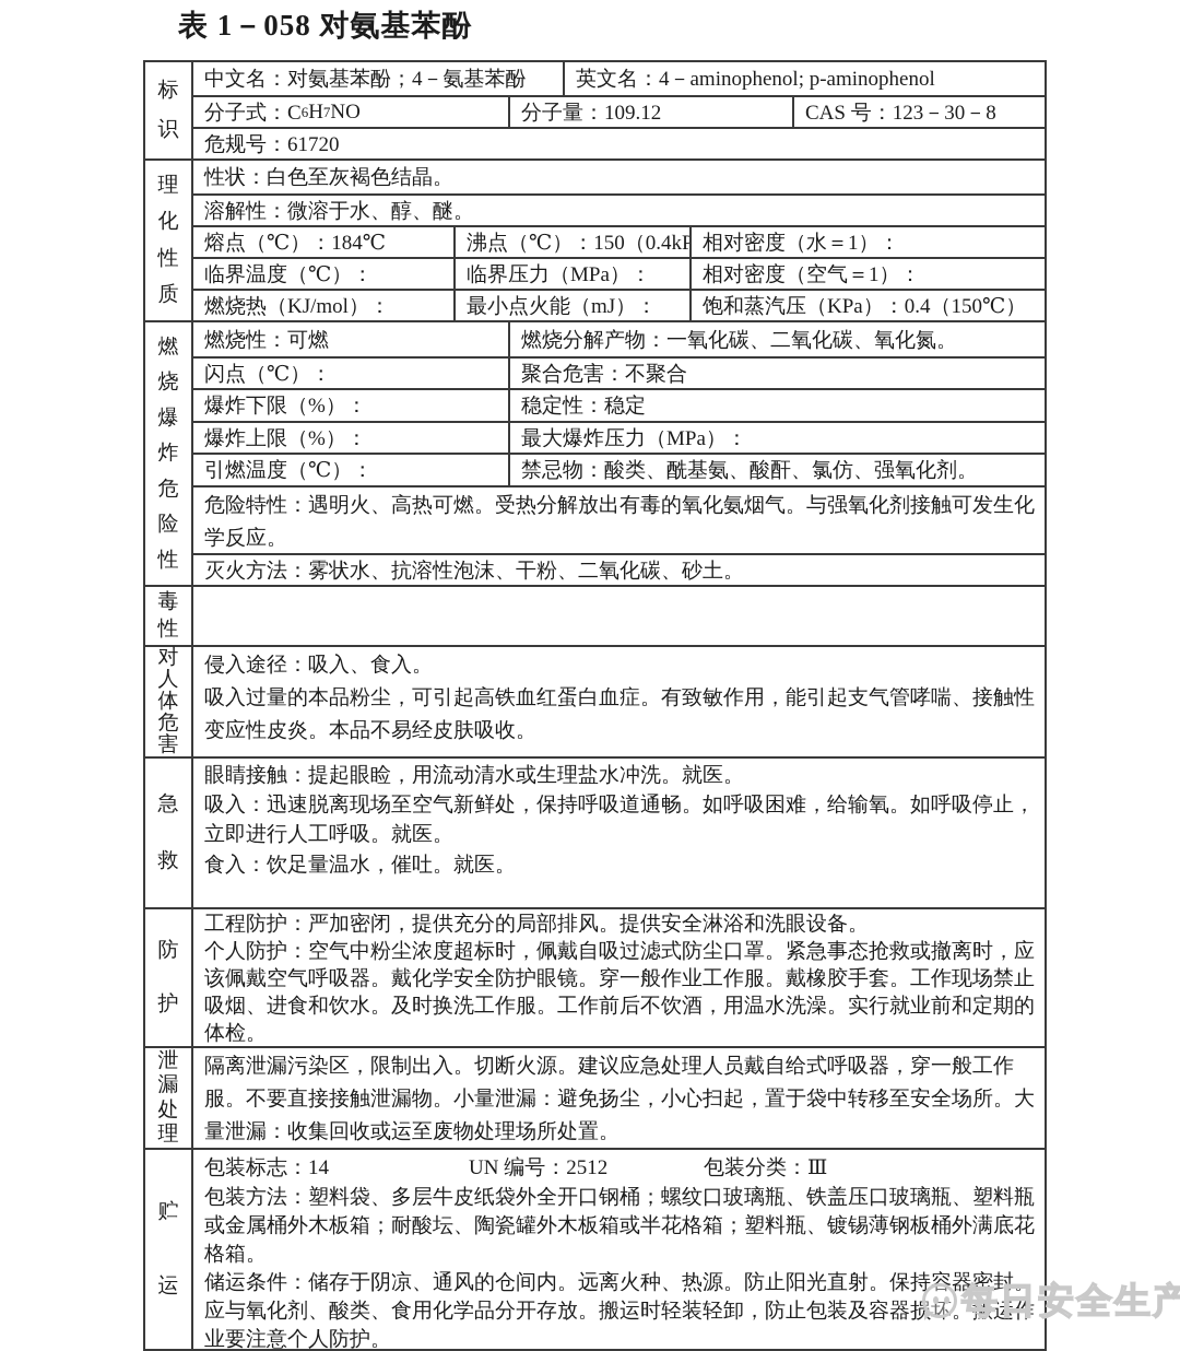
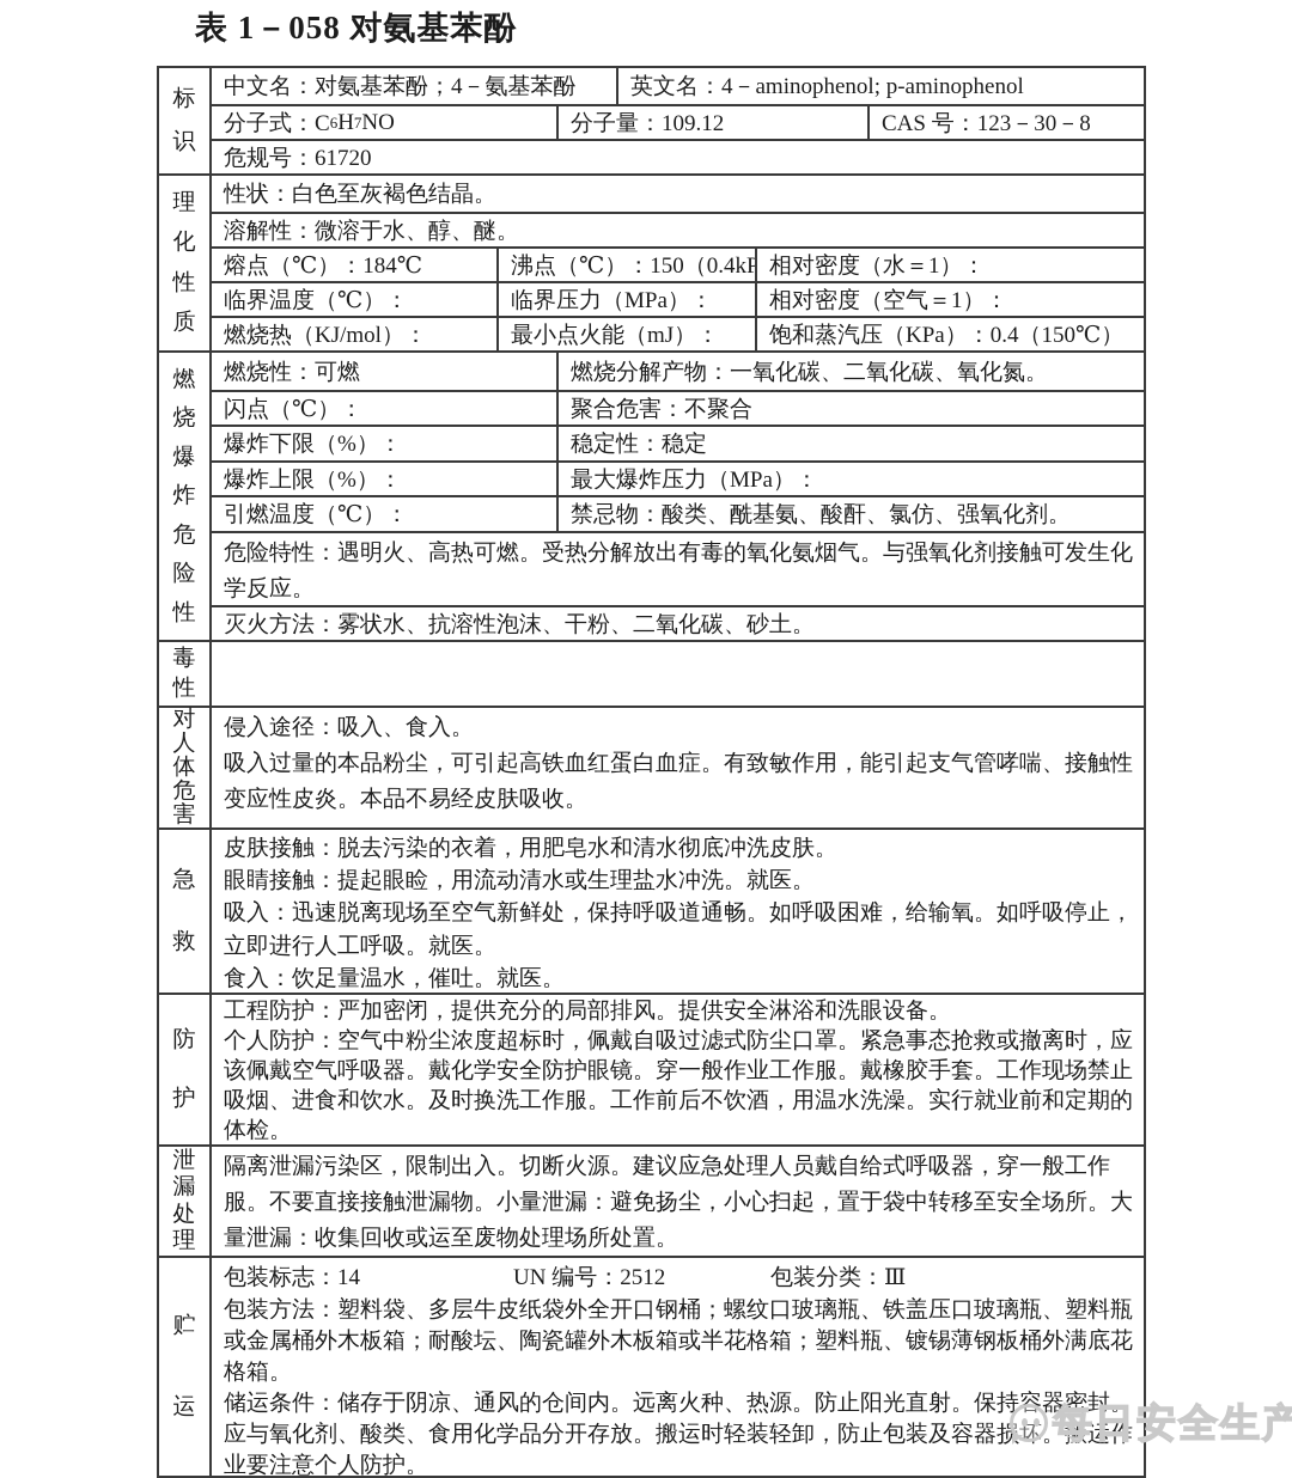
  表 1－058 对氨基苯酚
  标
  识
  中文名：对氨基苯酚；4－氨基苯酚
  英文名：4－aminophenol; p-aminophenol
  分子式：C
  6
  H
  7
  NO
  分子量：109.12
  CAS 号：123－30－8
  危规号：61720
  理
  化
  性
  质
  性状：白色至灰褐色结晶。
  溶解性：微溶于水、醇、醚。
  熔点（℃）：184℃
  沸点（℃）：150（0.4kP
  相对密度（水＝1）：
  临界温度（℃）：
  临界压力（MPa）：
  相对密度（空气＝1）：
  燃烧热（KJ/mol）：
  最小点火能（mJ）：
  饱和蒸汽压（KPa）：0.4（150℃）
  燃
  烧
  爆
  炸
  危
  险
  性
  燃烧性：可燃
  燃烧分解产物：一氧化碳、二氧化碳、氧化氮。
  闪点（℃）：
  聚合危害：不聚合
  爆炸下限（%）：
  稳定性：稳定
  爆炸上限（%）：
  最大爆炸压力（MPa）：
  引燃温度（℃）：
  禁忌物：酸类、酰基氨、酸酐、氯仿、强氧化剂。
  危险特性：遇明火、高热可燃。受热分解放出有毒的氧化氨烟气。与强氧化剂接触可发生化学反应。
  灭火方法：雾状水、抗溶性泡沫、干粉、二氧化碳、砂土。
  毒
  性
  对
  人
  体
  危
  害
  侵入途径：吸入、食入。
  吸入过量的本品粉尘，可引起高铁血红蛋白血症。有致敏作用，能引起支气管哮喘、接触性变应性皮炎。本品不易经皮肤吸收。
  急
  救
+ 皮肤接触：脱去污染的衣着，用肥皂水和清水彻底冲洗皮肤。
  眼睛接触：提起眼睑，用流动清水或生理盐水冲洗。就医。
  吸入：迅速脱离现场至空气新鲜处，保持呼吸道通畅。如呼吸困难，给输氧。如呼吸停止，立即进行人工呼吸。就医。
  食入：饮足量温水，催吐。就医。
  防
  护
  工程防护：严加密闭，提供充分的局部排风。提供安全淋浴和洗眼设备。
  个人防护：空气中粉尘浓度超标时，佩戴自吸过滤式防尘口罩。紧急事态抢救或撤离时，应该佩戴空气呼吸器。戴化学安全防护眼镜。穿一般作业工作服。戴橡胶手套。工作现场禁止吸烟、进食和饮水。及时换洗工作服。工作前后不饮酒，用温水洗澡。实行就业前和定期的体检。
  泄
  漏
  处
  理
  隔离泄漏污染区，限制出入。切断火源。建议应急处理人员戴自给式呼吸器，穿一般工作服。不要直接接触泄漏物。小量泄漏：避免扬尘，小心扫起，置于袋中转移至安全场所。大量泄漏：收集回收或运至废物处理场所处置。
  贮
  运
  包装标志：14 UN 编号：2512 包装分类：Ⅲ
  包装方法：塑料袋、多层牛皮纸袋外全开口钢桶；螺纹口玻璃瓶、铁盖压口玻璃瓶、塑料瓶或金属桶外木板箱；耐酸坛、陶瓷罐外木板箱或半花格箱；塑料瓶、镀锡薄钢板桶外满底花格箱。
  储运条件：储存于阴凉、通风的仓间内。远离火种、热源。防止阳光直射。保持容器密封。应与氧化剂、酸类、食用化学品分开存放。搬运时轻装轻卸，防止包装及容器损坏。搬运作业要注意个人防护。
  每日安全生产
